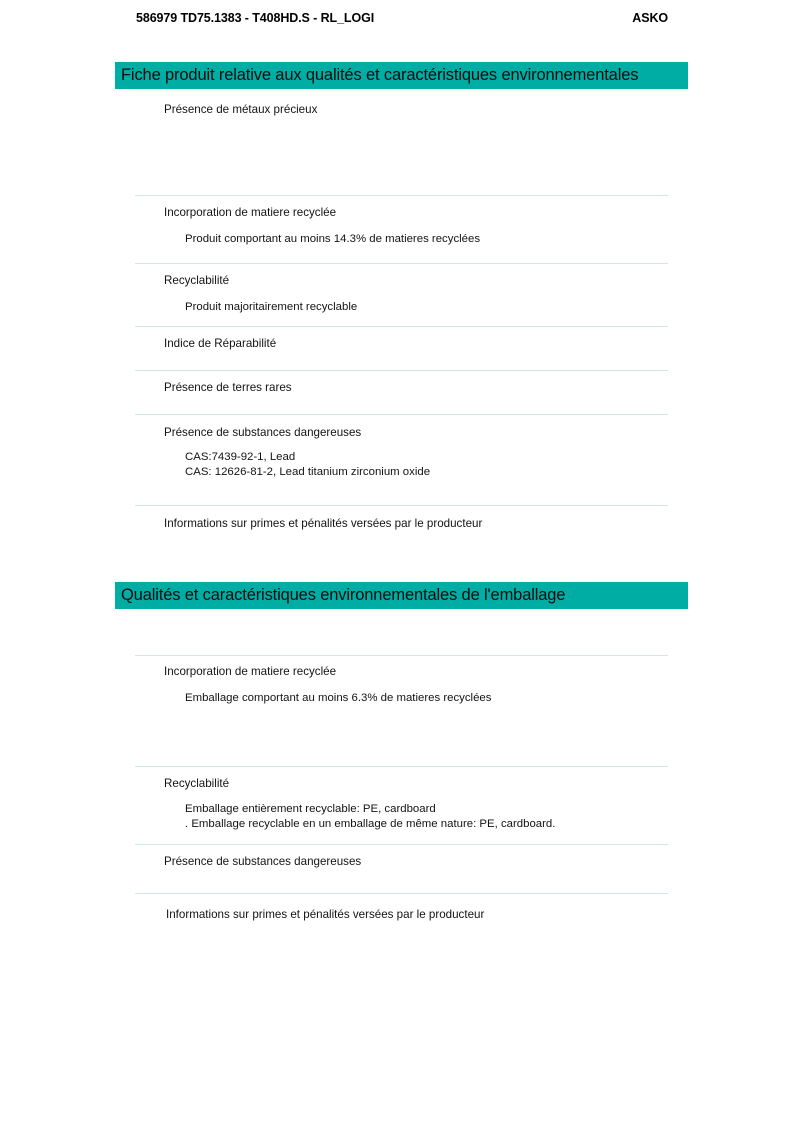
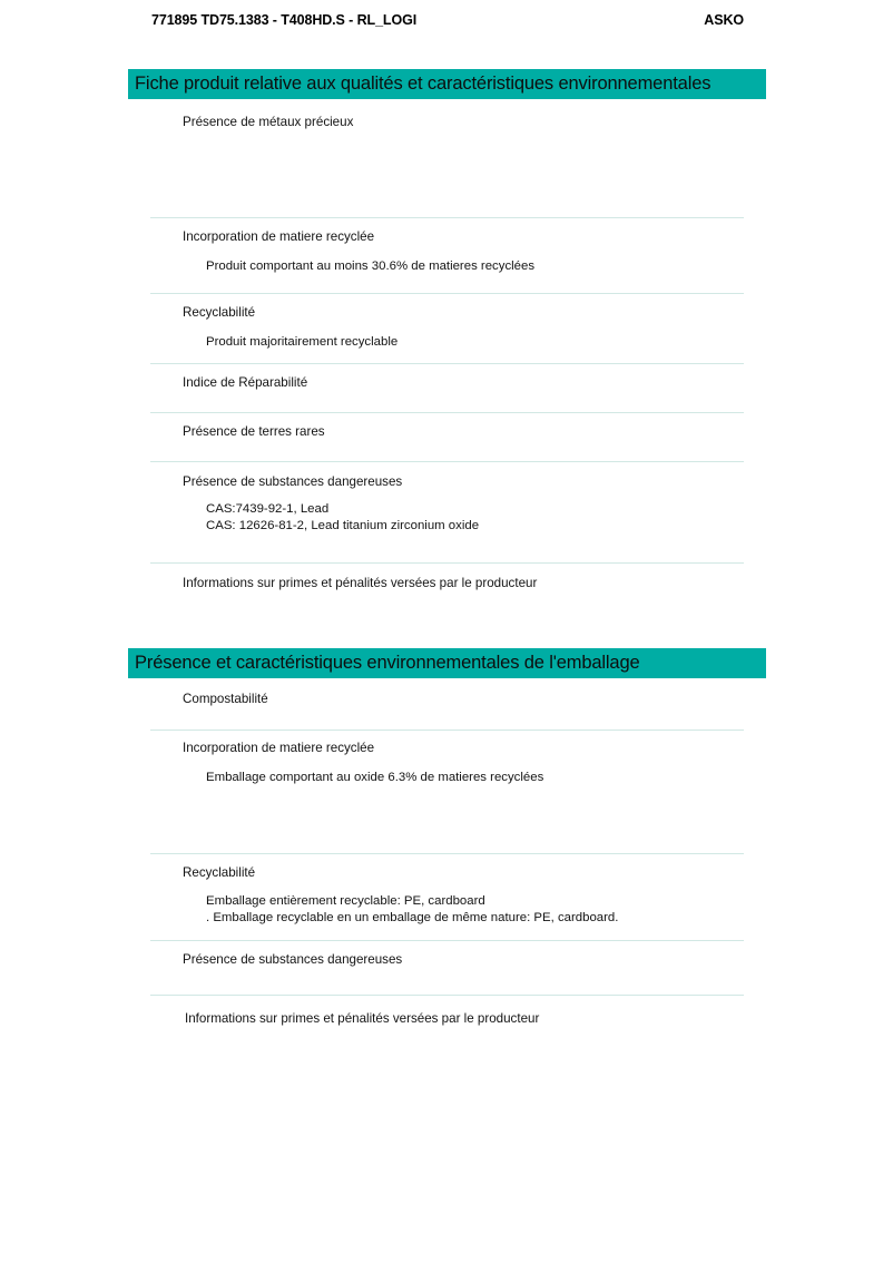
- 586979 TD75.1383 - T408HD.S - RL_LOGI
+ 771895 TD75.1383 - T408HD.S - RL_LOGI
  ASKO
  Fiche produit relative aux qualités et caractéristiques environnementales
  Présence de métaux précieux
  Incorporation de matiere recyclée
- Produit comportant au moins 14.3% de matieres recyclées
+ Produit comportant au moins 30.6% de matieres recyclées
  Recyclabilité
  Produit majoritairement recyclable
  Indice de Réparabilité
  Présence de terres rares
  Présence de substances dangereuses
  CAS:7439-92-1, Lead
  CAS: 12626-81-2, Lead titanium zirconium oxide
  Informations sur primes et pénalités versées par le producteur
- Qualités et caractéristiques environnementales de l'emballage
+ Présence et caractéristiques environnementales de l'emballage
+ Compostabilité
  Incorporation de matiere recyclée
- Emballage comportant au moins 6.3% de matieres recyclées
+ Emballage comportant au oxide 6.3% de matieres recyclées
  Recyclabilité
  Emballage entièrement recyclable: PE, cardboard
  . Emballage recyclable en un emballage de même nature: PE, cardboard.
  Présence de substances dangereuses
  Informations sur primes et pénalités versées par le producteur
